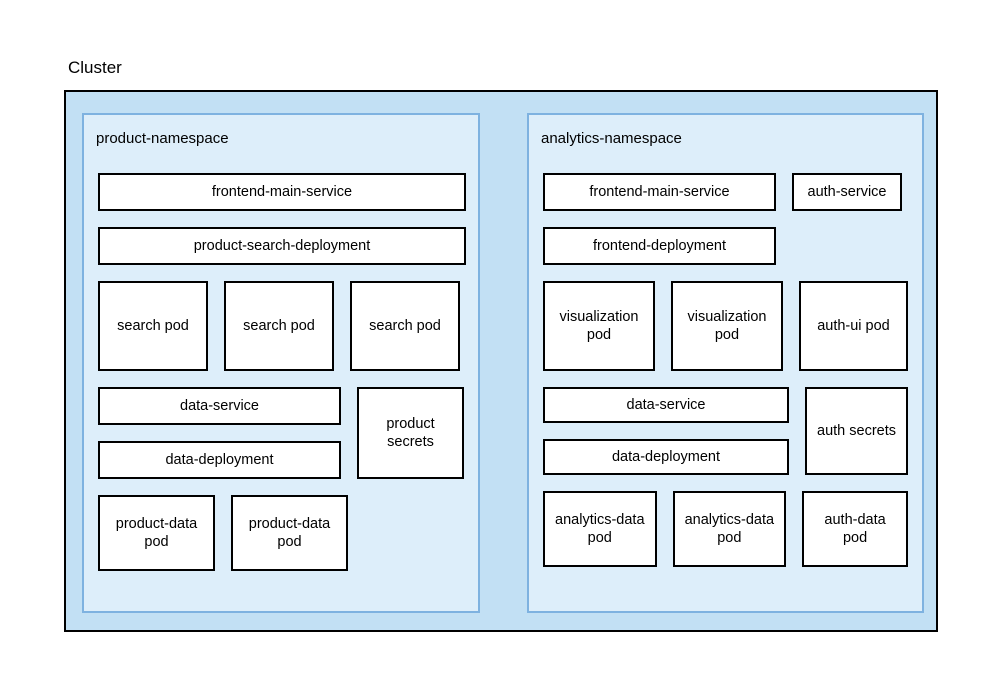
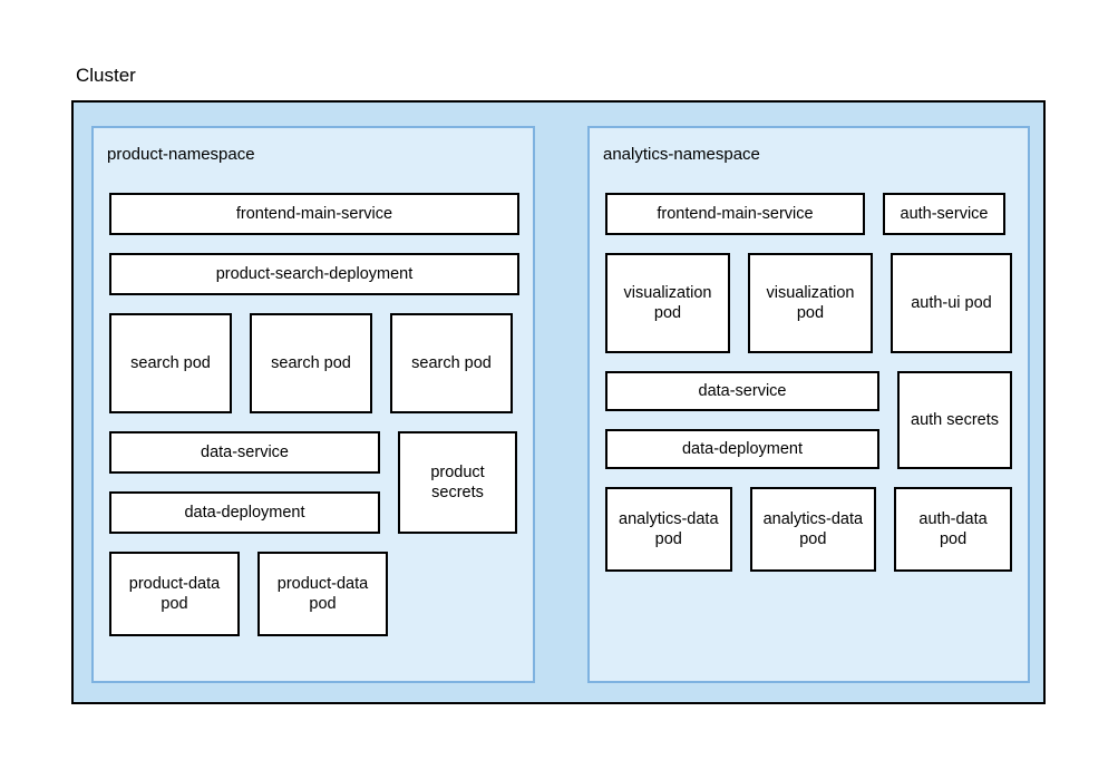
  Cluster
  product-namespace
  frontend-main-service
  product-search-deployment
  search pod
  search pod
  search pod
  data-service
  data-deployment
  product
  secrets
  product-data
  pod
  product-data
  pod
  analytics-namespace
  frontend-main-service
- frontend-deployment
  auth-service
  visualization
  pod
  visualization
  pod
  auth-ui pod
  data-service
  data-deployment
  auth secrets
  analytics-data
  pod
  analytics-data
  pod
  auth-data
  pod
